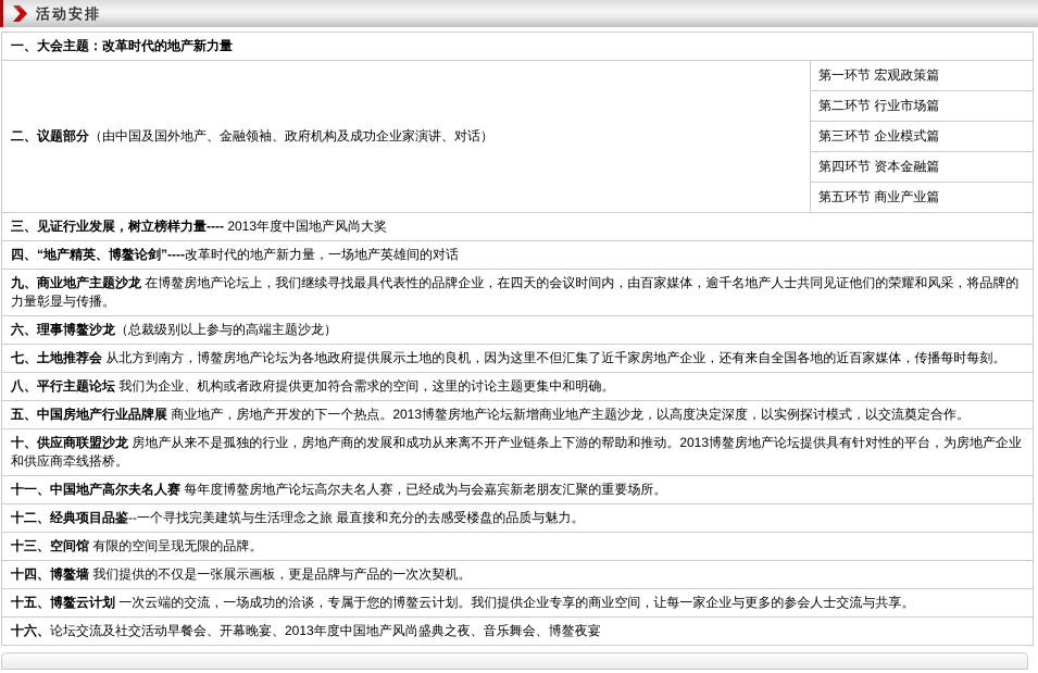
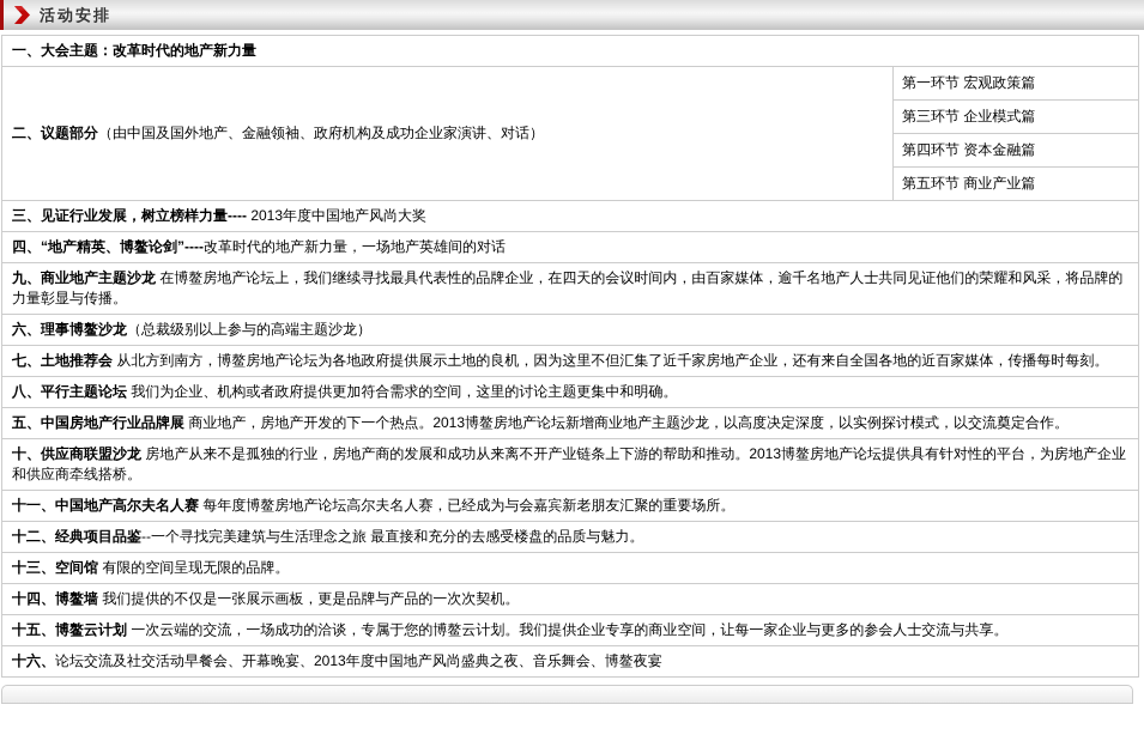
  活动安排
  一、大会主题：改革时代的地产新力量
  二、议题部分（由中国及国外地产、金融领袖、政府机构及成功企业家演讲、对话）
  第一环节 宏观政策篇
- 第二环节 行业市场篇
  第三环节 企业模式篇
  第四环节 资本金融篇
  第五环节 商业产业篇
  三、见证行业发展，树立榜样力量---- 2013年度中国地产风尚大奖
  四、“地产精英、博鳌论剑”----改革时代的地产新力量，一场地产英雄间的对话
  九、商业地产主题沙龙 在博鳌房地产论坛上，我们继续寻找最具代表性的品牌企业，在四天的会议时间内，由百家媒体，逾千名地产人士共同见证他们的荣耀和风采，将品牌的力量彰显与传播。
  六、理事博鳌沙龙（总裁级别以上参与的高端主题沙龙）
  七、土地推荐会 从北方到南方，博鳌房地产论坛为各地政府提供展示土地的良机，因为这里不但汇集了近千家房地产企业，还有来自全国各地的近百家媒体，传播每时每刻。
  八、平行主题论坛 我们为企业、机构或者政府提供更加符合需求的空间，这里的讨论主题更集中和明确。
  五、中国房地产行业品牌展 商业地产，房地产开发的下一个热点。2013博鳌房地产论坛新增商业地产主题沙龙，以高度决定深度，以实例探讨模式，以交流奠定合作。
  十、供应商联盟沙龙 房地产从来不是孤独的行业，房地产商的发展和成功从来离不开产业链条上下游的帮助和推动。2013博鳌房地产论坛提供具有针对性的平台，为房地产企业和供应商牵线搭桥。
  十一、中国地产高尔夫名人赛 每年度博鳌房地产论坛高尔夫名人赛，已经成为与会嘉宾新老朋友汇聚的重要场所。
  十二、经典项目品鉴--一个寻找完美建筑与生活理念之旅 最直接和充分的去感受楼盘的品质与魅力。
  十三、空间馆 有限的空间呈现无限的品牌。
  十四、博鳌墙 我们提供的不仅是一张展示画板，更是品牌与产品的一次次契机。
  十五、博鳌云计划 一次云端的交流，一场成功的洽谈，专属于您的博鳌云计划。我们提供企业专享的商业空间，让每一家企业与更多的参会人士交流与共享。
  十六、论坛交流及社交活动早餐会、开幕晚宴、2013年度中国地产风尚盛典之夜、音乐舞会、博鳌夜宴
